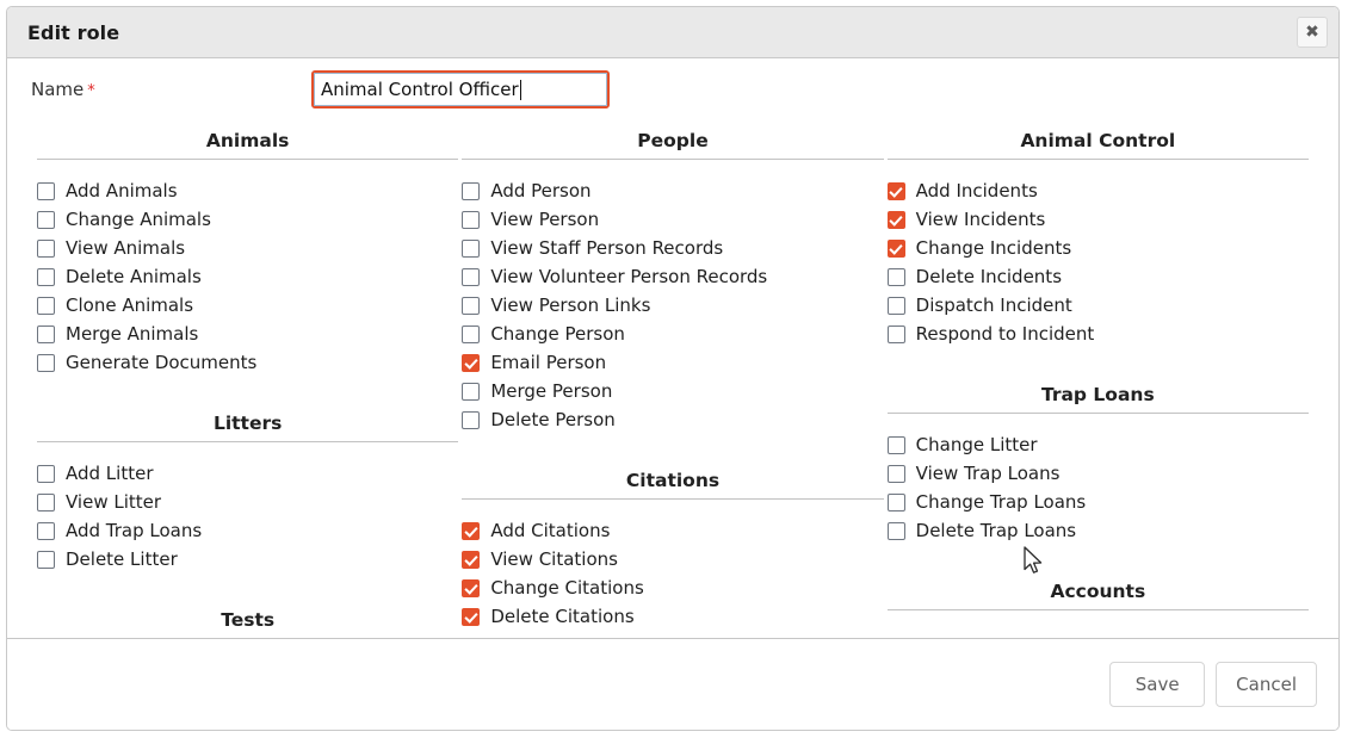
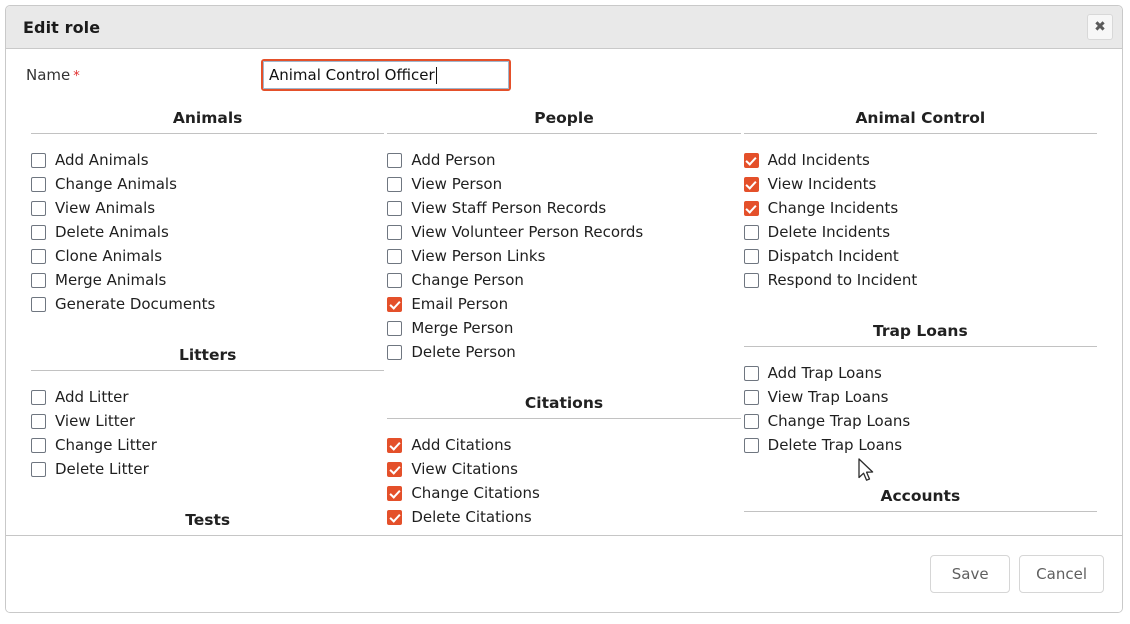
  Edit role
  ✖
  Name *
  Animal Control Officer
  Animals
  Add Animals
  Change Animals
  View Animals
  Delete Animals
  Clone Animals
  Merge Animals
  Generate Documents
  Litters
  Add Litter
  View Litter
- Add Trap Loans
+ Change Litter
  Delete Litter
  Tests
  People
  Add Person
  View Person
  View Staff Person Records
  View Volunteer Person Records
  View Person Links
  Change Person
  Email Person
  Merge Person
  Delete Person
  Citations
  Add Citations
  View Citations
  Change Citations
  Delete Citations
  Animal Control
  Add Incidents
  View Incidents
  Change Incidents
  Delete Incidents
  Dispatch Incident
  Respond to Incident
  Trap Loans
- Change Litter
+ Add Trap Loans
  View Trap Loans
  Change Trap Loans
  Delete Trap Loans
  Accounts
  Save
  Cancel
